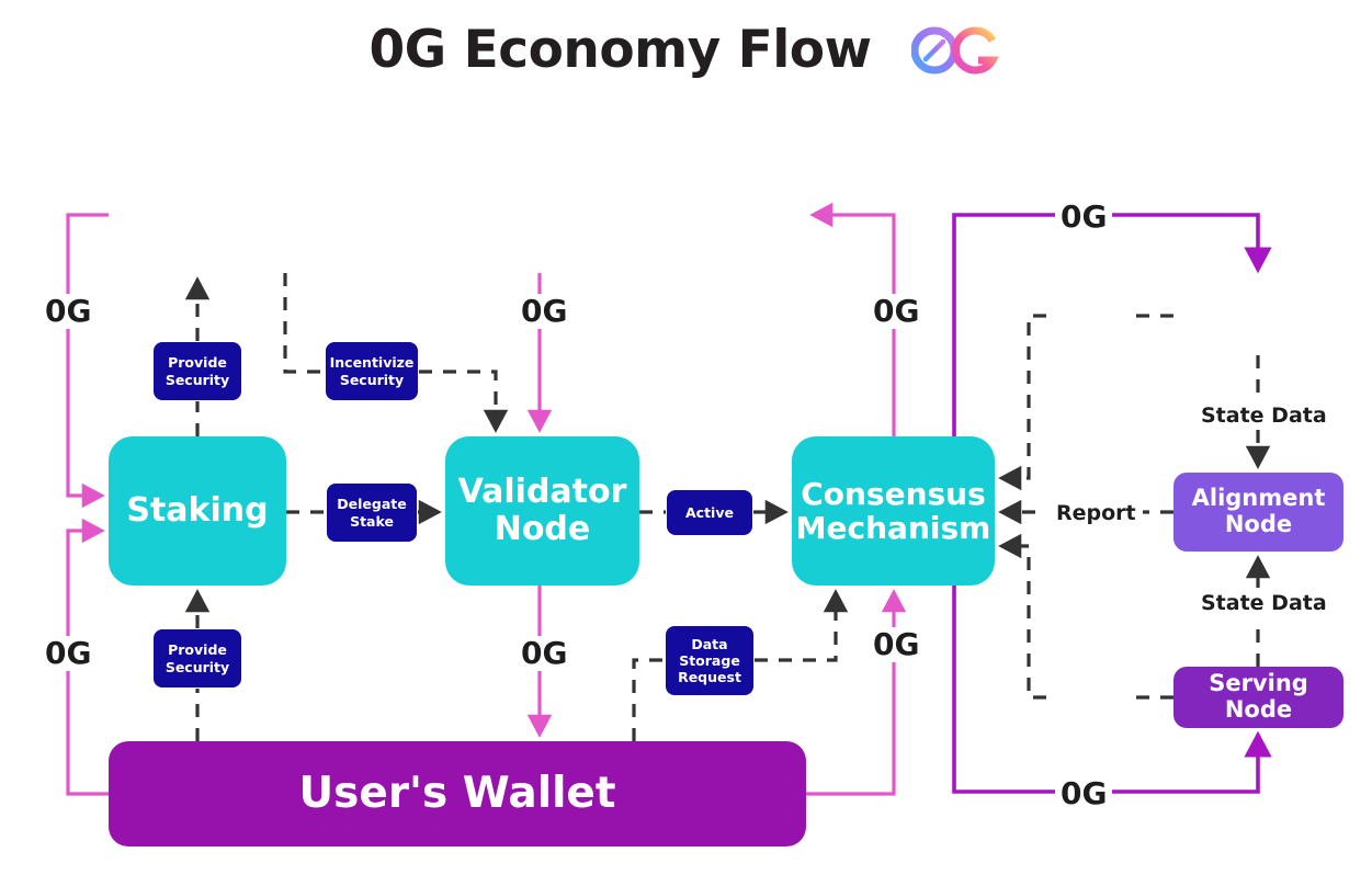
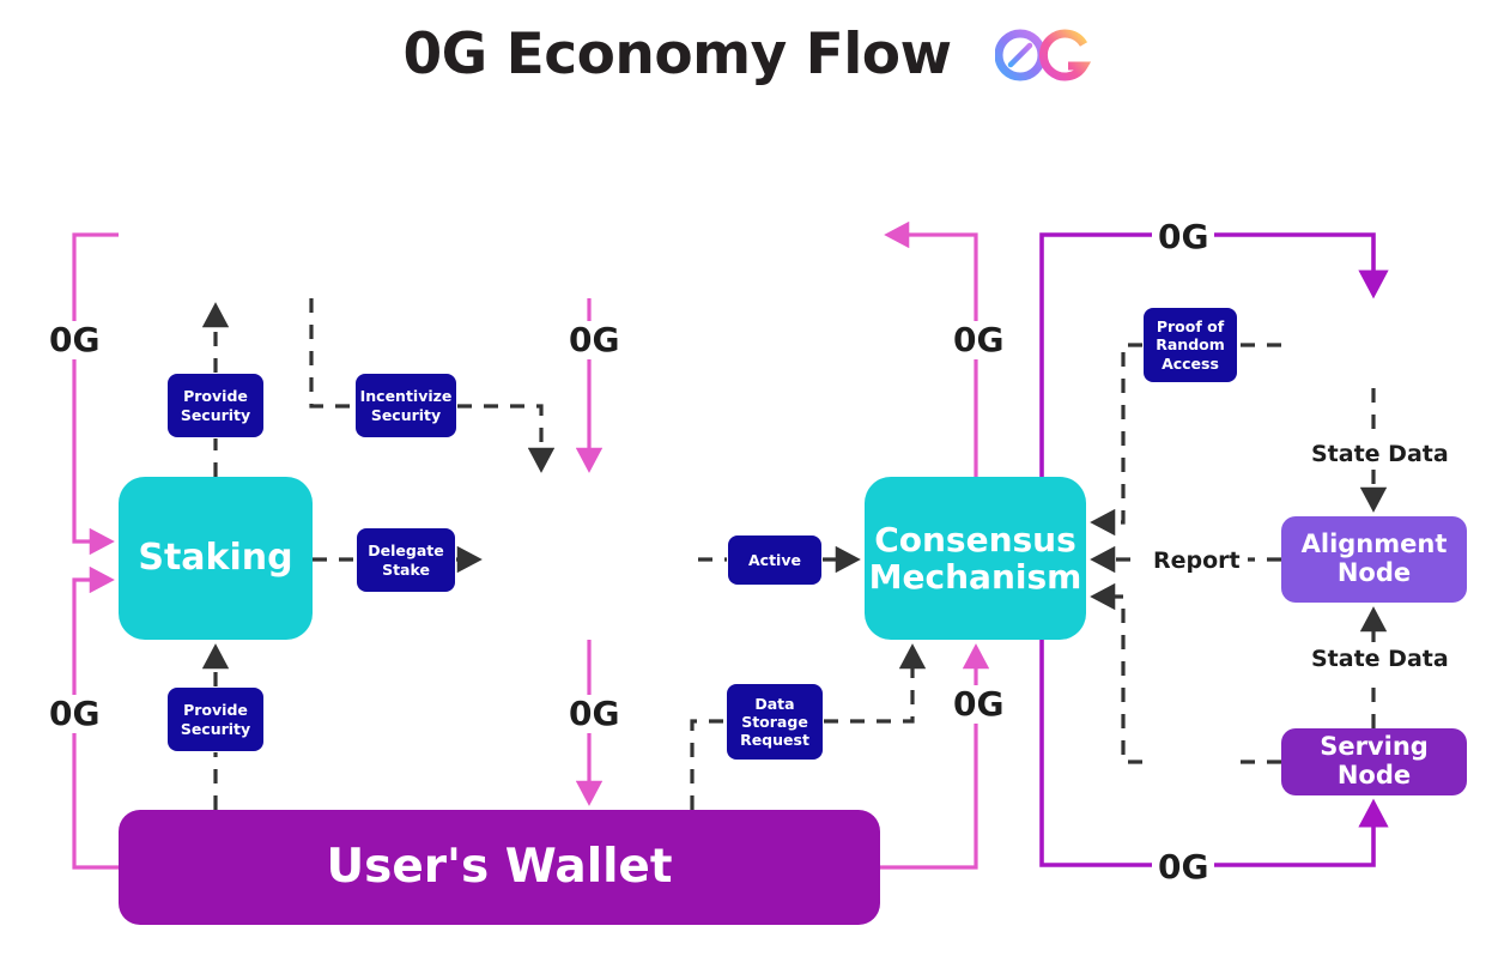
  0G Economy Flow
  Staking
- Validator Node
  Consensus Mechanism
  User's Wallet
  Alignment Node
  Serving Node
  Provide Security
  Incentivize Security
  Delegate Stake
  Active
  Provide Security
  Data Storage Request
+ Proof of Random Access
  0G
  0G
  0G
  0G
  0G
  0G
  0G
  0G
  State Data
  State Data
  Report
